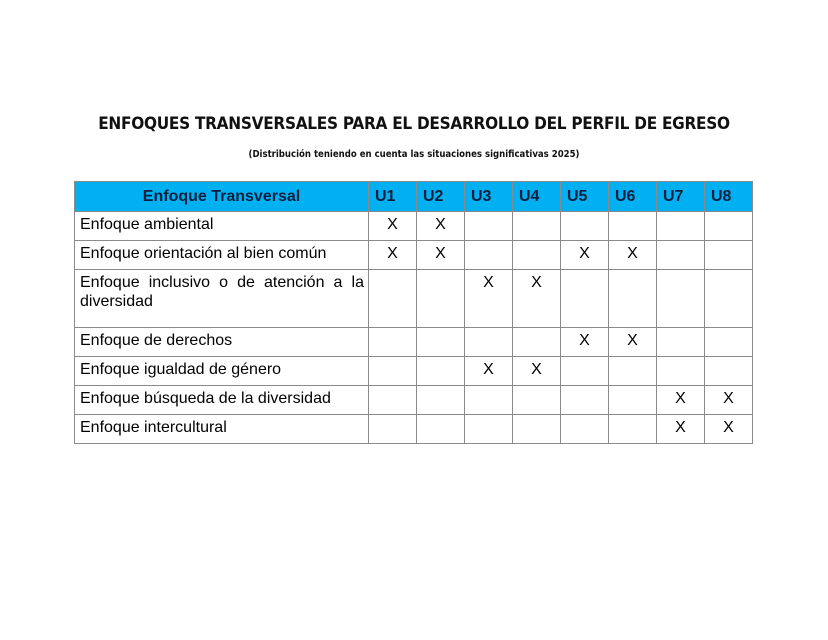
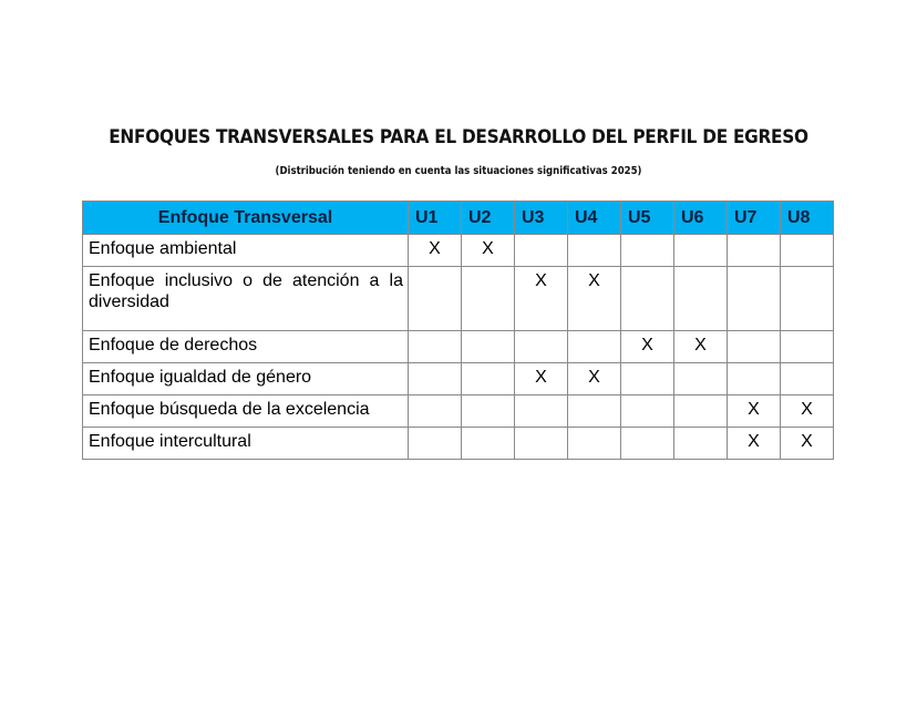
  ENFOQUES TRANSVERSALES PARA EL DESARROLLO DEL PERFIL DE EGRESO
  (Distribución teniendo en cuenta las situaciones significativas 2025)
  Enfoque Transversal	U1	U2	U3	U4	U5	U6	U7	U8
  Enfoque ambiental	X	X
- Enfoque orientación al bien común	X	X			X	X
  Enfoque inclusivo o de atención a la diversidad			X	X
  Enfoque de derechos					X	X
  Enfoque igualdad de género			X	X
- Enfoque búsqueda de la diversidad							X	X
+ Enfoque búsqueda de la excelencia							X	X
  Enfoque intercultural							X	X
